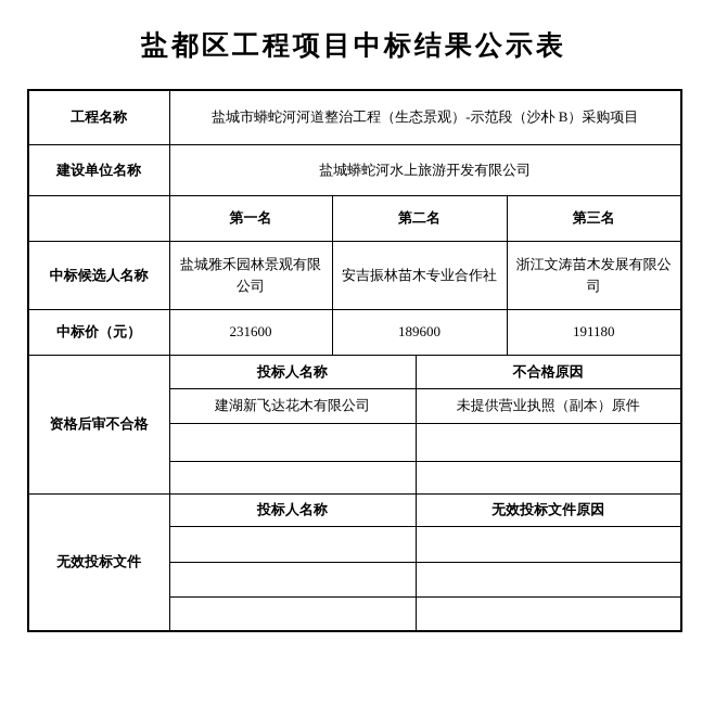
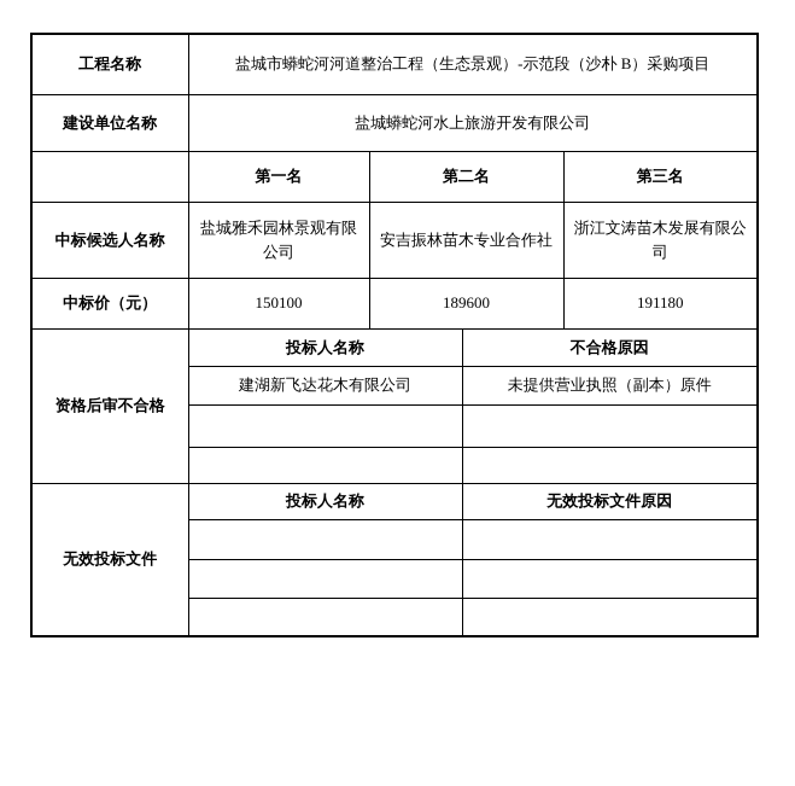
- 盐都区工程项目中标结果公示表
  工程名称	盐城市蟒蛇河河道整治工程（生态景观）-示范段（沙朴 B）采购项目
  建设单位名称	盐城蟒蛇河水上旅游开发有限公司
  	第一名	第二名	第三名
  中标候选人名称	盐城雅禾园林景观有限公司	安吉振林苗木专业合作社	浙江文涛苗木发展有限公司
- 中标价（元）	231600	189600	191180
+ 中标价（元）	150100	189600	191180
  资格后审不合格	投标人名称	不合格原因
  建湖新飞达花木有限公司	未提供营业执照（副本）原件
  无效投标文件	投标人名称	无效投标文件原因
